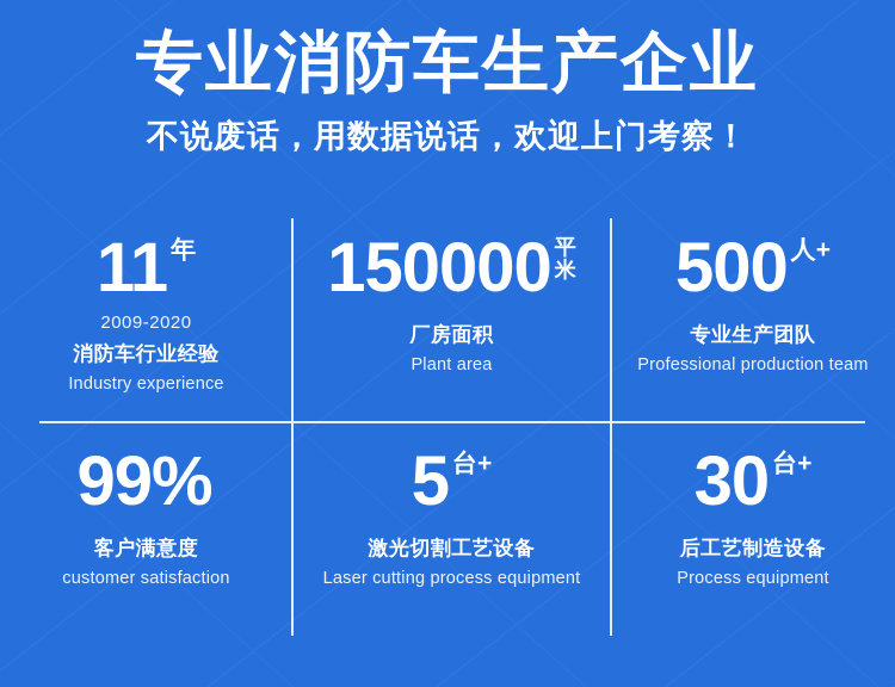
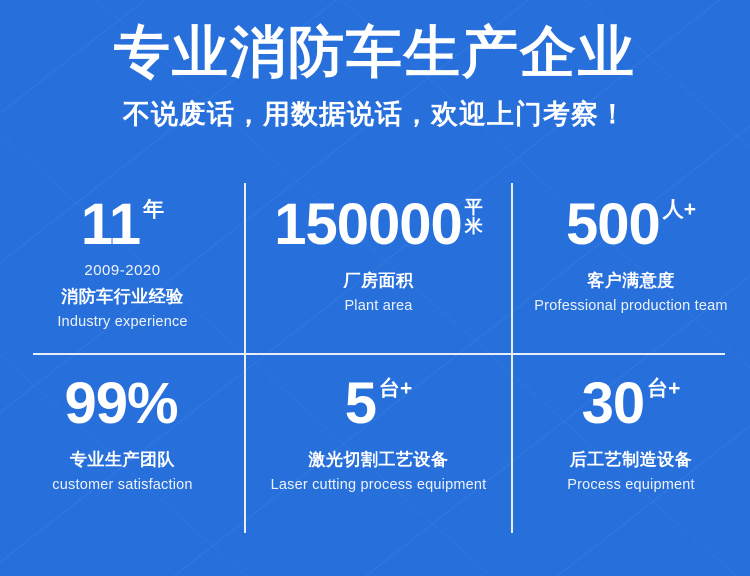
  专业消防车生产企业
  不说废话，用数据说话，欢迎上门考察！
  11
  年
  2009-2020
  消防车行业经验
  Industry experience
  150000
  平
  米
  厂房面积
  Plant area
  500
  人+
- 专业生产团队
+ 客户满意度
  Professional production team
  99%
- 客户满意度
+ 专业生产团队
  customer satisfaction
  5
  台+
  激光切割工艺设备
  Laser cutting process equipment
  30
  台+
  后工艺制造设备
  Process equipment
